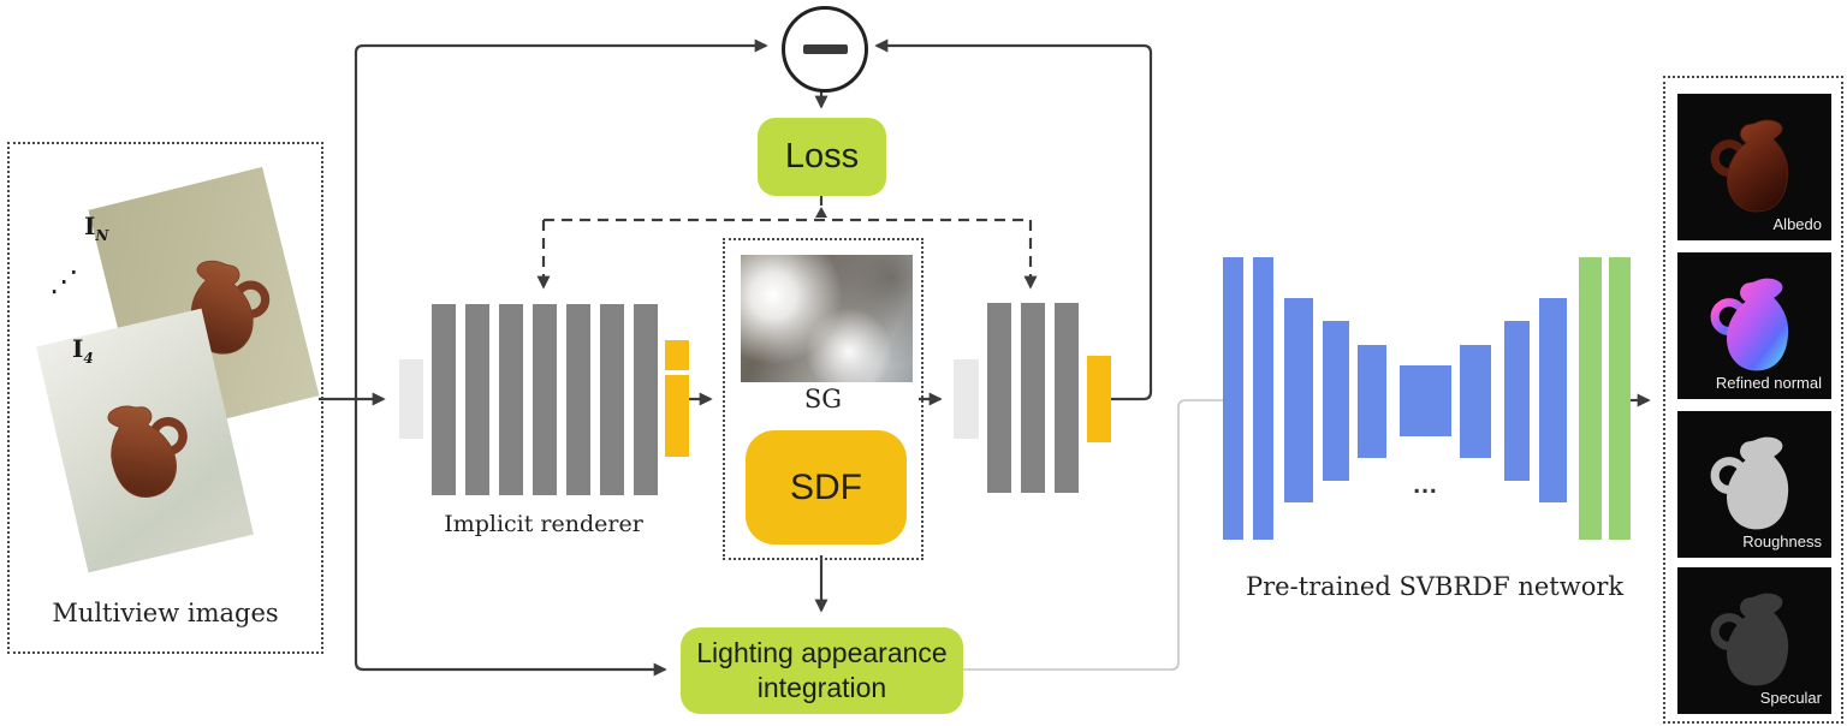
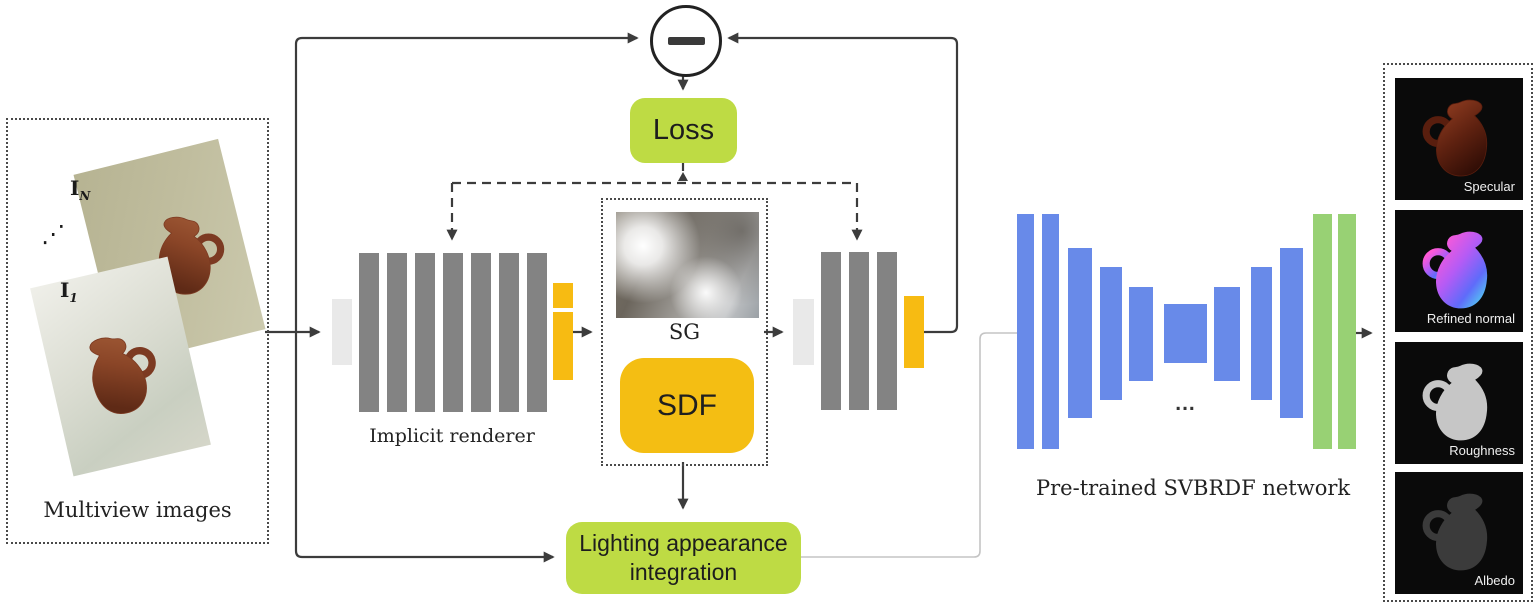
  IN
  ⋰
- I4
+ I1
  Multiview images
  Loss
  Implicit renderer
  SG
  SDF
  Lighting appearance
  integration
  ...
  Pre-trained SVBRDF network
- Albedo
+ Specular
  Refined normal
  Roughness
- Specular
+ Albedo
